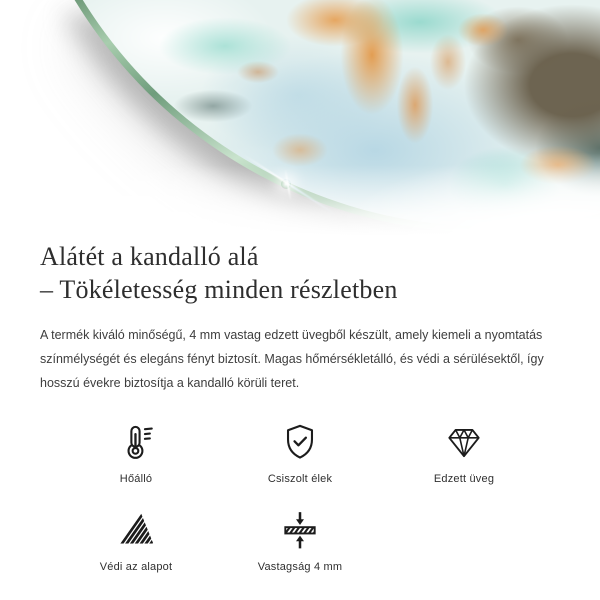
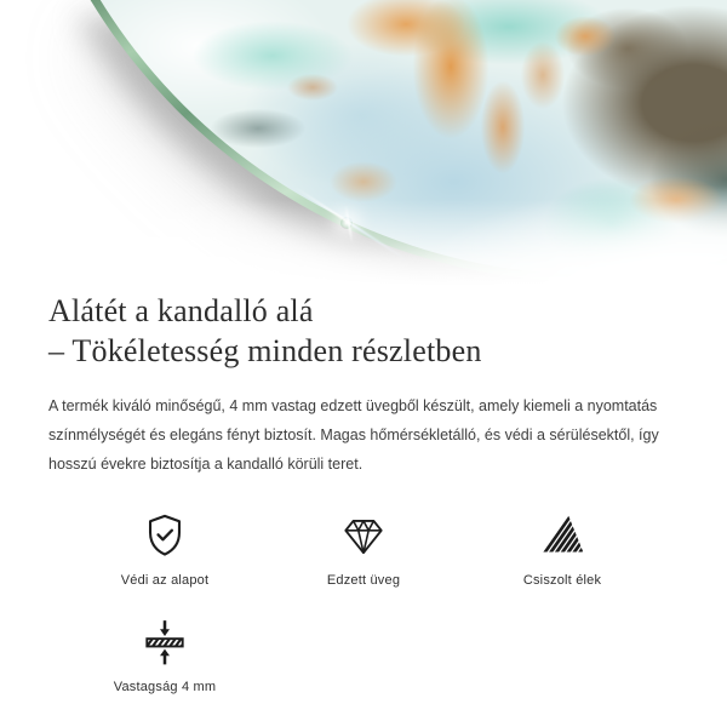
  Alátét a kandalló alá
  – Tökéletesség minden részletben
  A termék kiváló minőségű, 4 mm vastag edzett üvegből készült, amely kiemeli a nyomtatás színmélységét és elegáns fényt biztosít. Magas hőmérsékletálló, és védi a sérülésektől, így hosszú évekre biztosítja a kandalló körüli teret.
- Hőálló
- Csiszolt élek
+ Védi az alapot
  Edzett üveg
- Védi az alapot
+ Csiszolt élek
  Vastagság 4 mm
